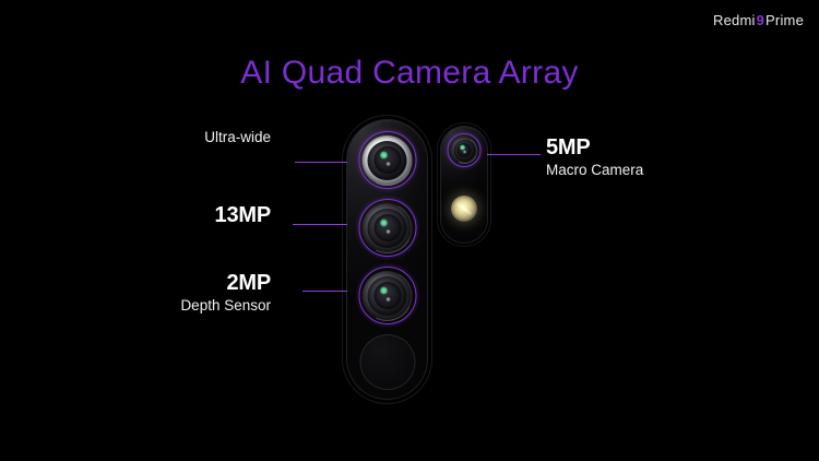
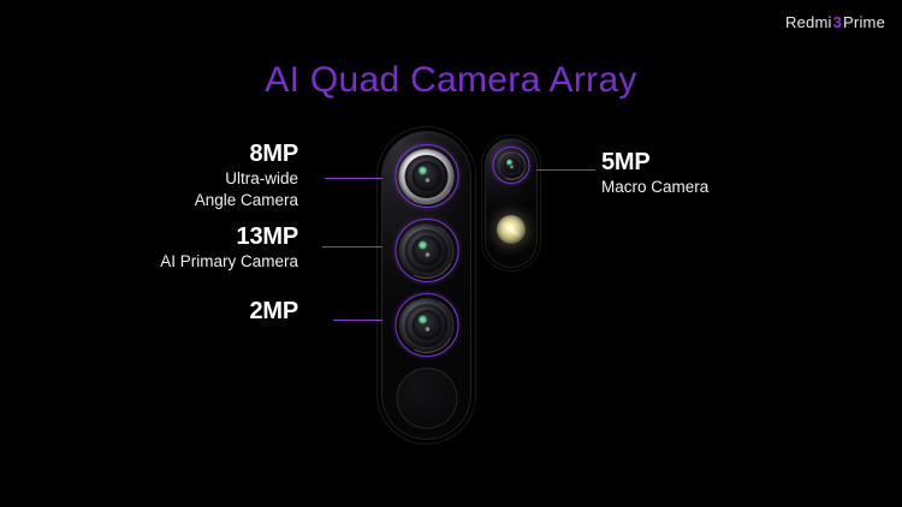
- Redmi9Prime
+ Redmi3Prime
  AI Quad Camera Array
+ 8MP
  Ultra-wide
+ Angle Camera
  13MP
+ AI Primary Camera
  2MP
- Depth Sensor
  5MP
  Macro Camera
